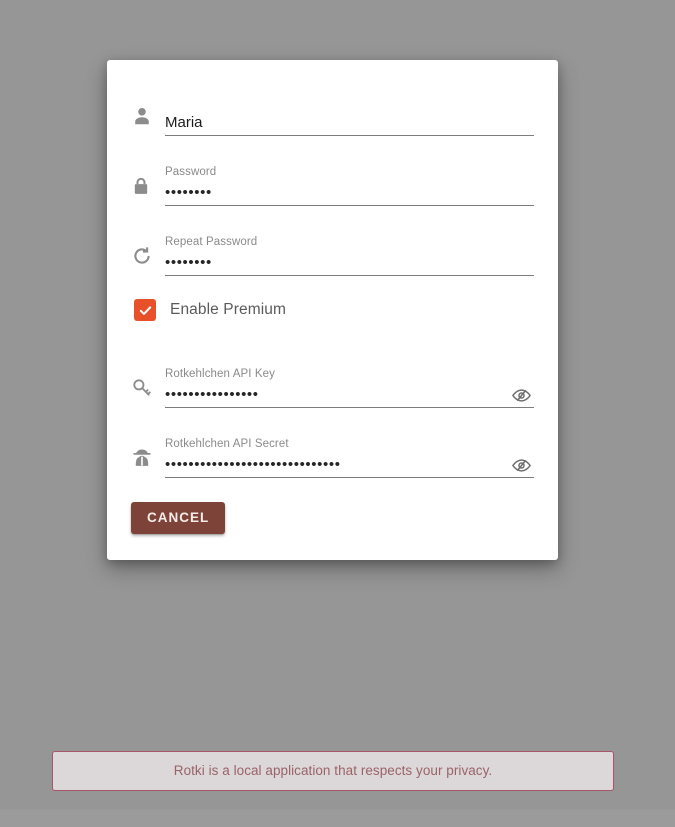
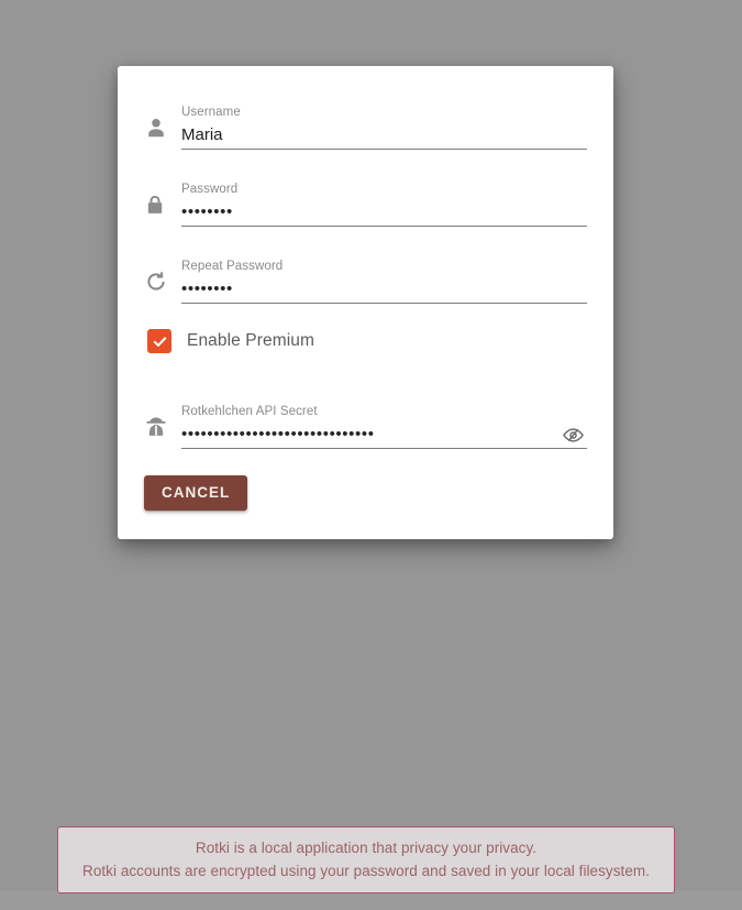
+ Username
  Maria
  Password
  ••••••••
  Repeat Password
  ••••••••
  Enable Premium
- Rotkehlchen API Key
- ••••••••••••••••
  Rotkehlchen API Secret
  ••••••••••••••••••••••••••••••
  CANCEL
- Rotki is a local application that respects your privacy.
+ Rotki is a local application that privacy your privacy.
+ Rotki accounts are encrypted using your password and saved in your local filesystem.
